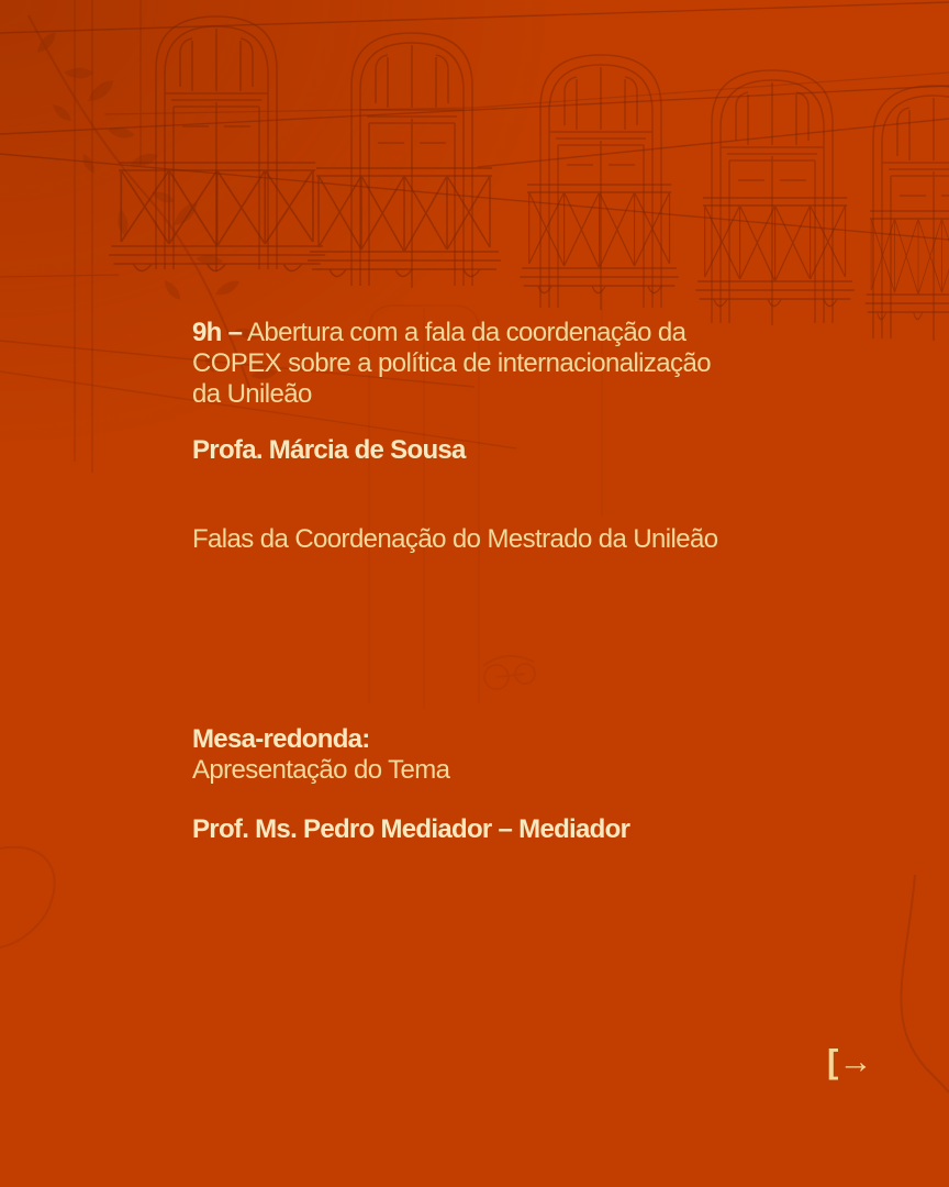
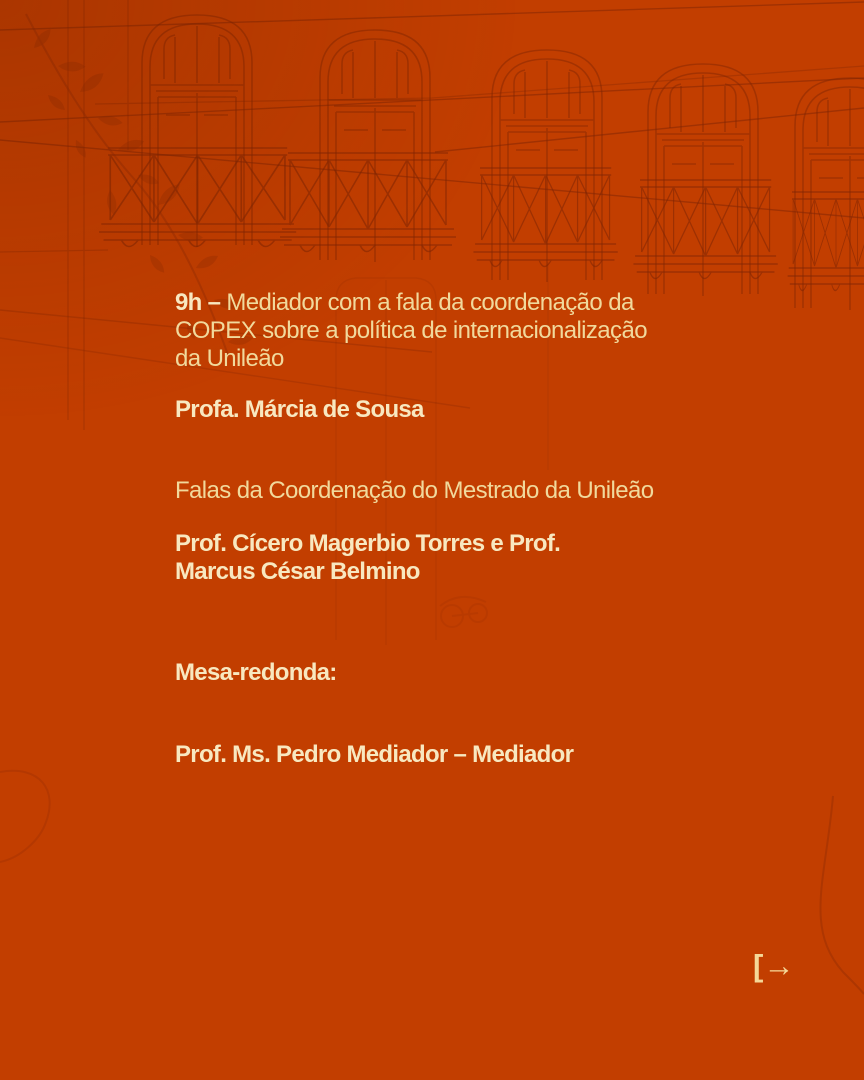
- 9h – Abertura com a fala da coordenação da
+ 9h – Mediador com a fala da coordenação da
  COPEX sobre a política de internacionalização
  da Unileão
  Profa. Márcia de Sousa
  Falas da Coordenação do Mestrado da Unileão
+ Prof. Cícero Magerbio Torres e Prof.
+ Marcus César Belmino
  Mesa-redonda:
- Apresentação do Tema
  Prof. Ms. Pedro Mediador – Mediador
  [→
